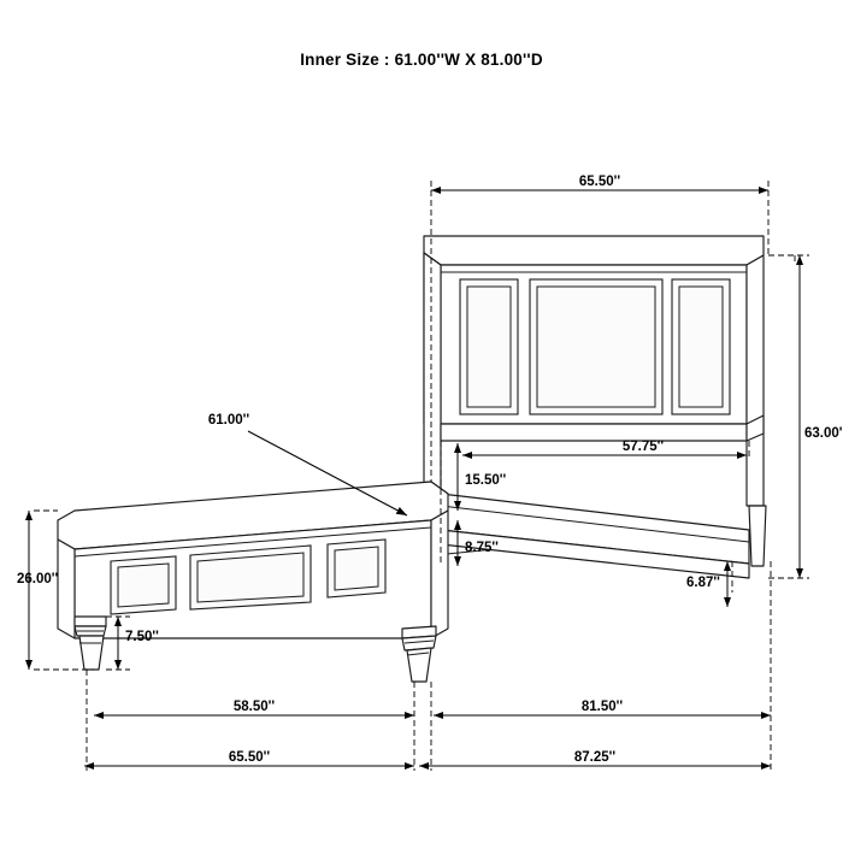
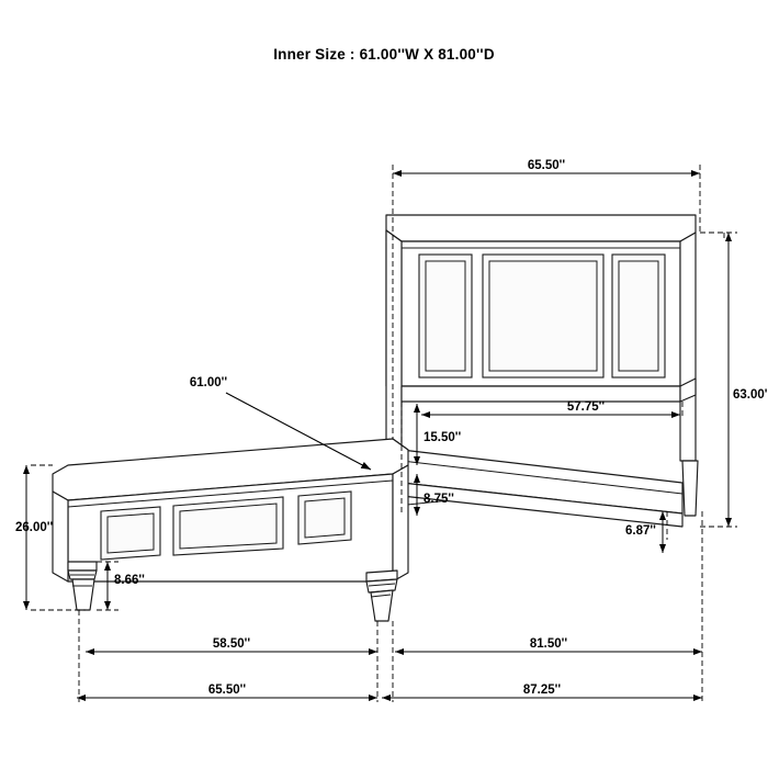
  Inner Size : 61.00''W X 81.00''D
  65.50''
  63.00'
  57.75''
  61.00''
  15.50''
  8.75''
  26.00''
- 7.50''
+ 8.66''
  6.87''
  58.50''
  81.50''
  65.50''
  87.25''
